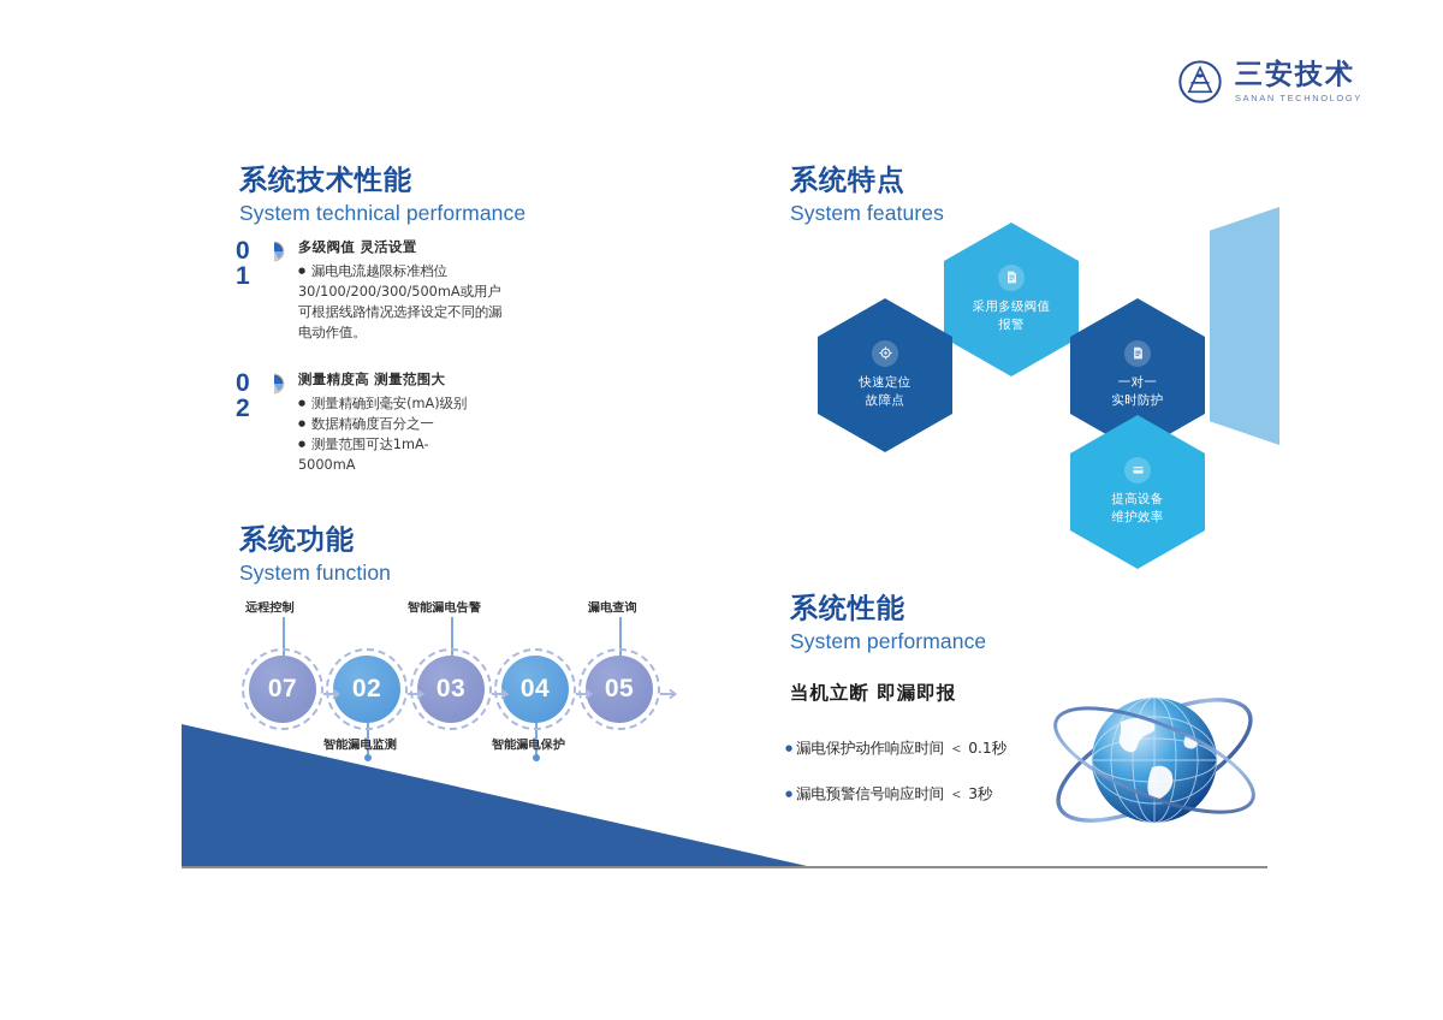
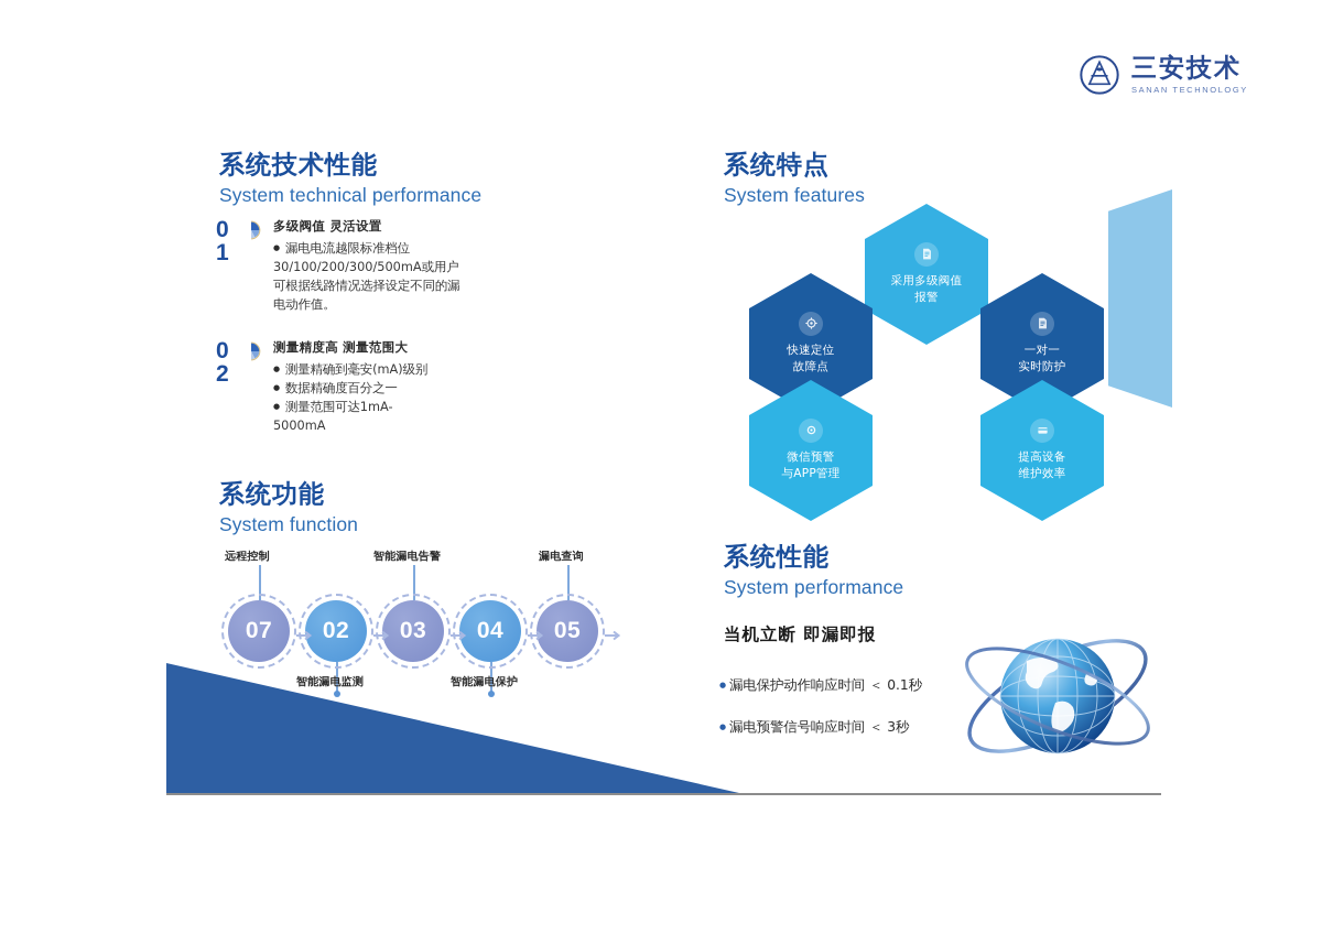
  三安技术
  SANAN TECHNOLOGY
  系统技术性能
  System technical performance
  0
  1
  多级阀值 灵活设置
  漏电电流越限标准档位
  30/100/200/300/500mA或用户
  可根据线路情况选择设定不同的漏
  电动作值。
  0
  2
  测量精度高 测量范围大
  测量精确到毫安(mA)级别
  数据精确度百分之一
  测量范围可达1mA-
  5000mA
  系统功能
  System function
  远程控制
  智能漏电监测
  智能漏电告警
  智能漏电保护
  漏电查询
  07
  02
  03
  04
  05
  系统特点
  System features
  采用多级阀值
  报警
  快速定位
  故障点
  一对一
  实时防护
+ 微信预警
+ 与APP管理
  提高设备
  维护效率
  系统性能
  System performance
  当机立断 即漏即报
  漏电保护动作响应时间 ＜ 0.1秒
  漏电预警信号响应时间 ＜ 3秒
